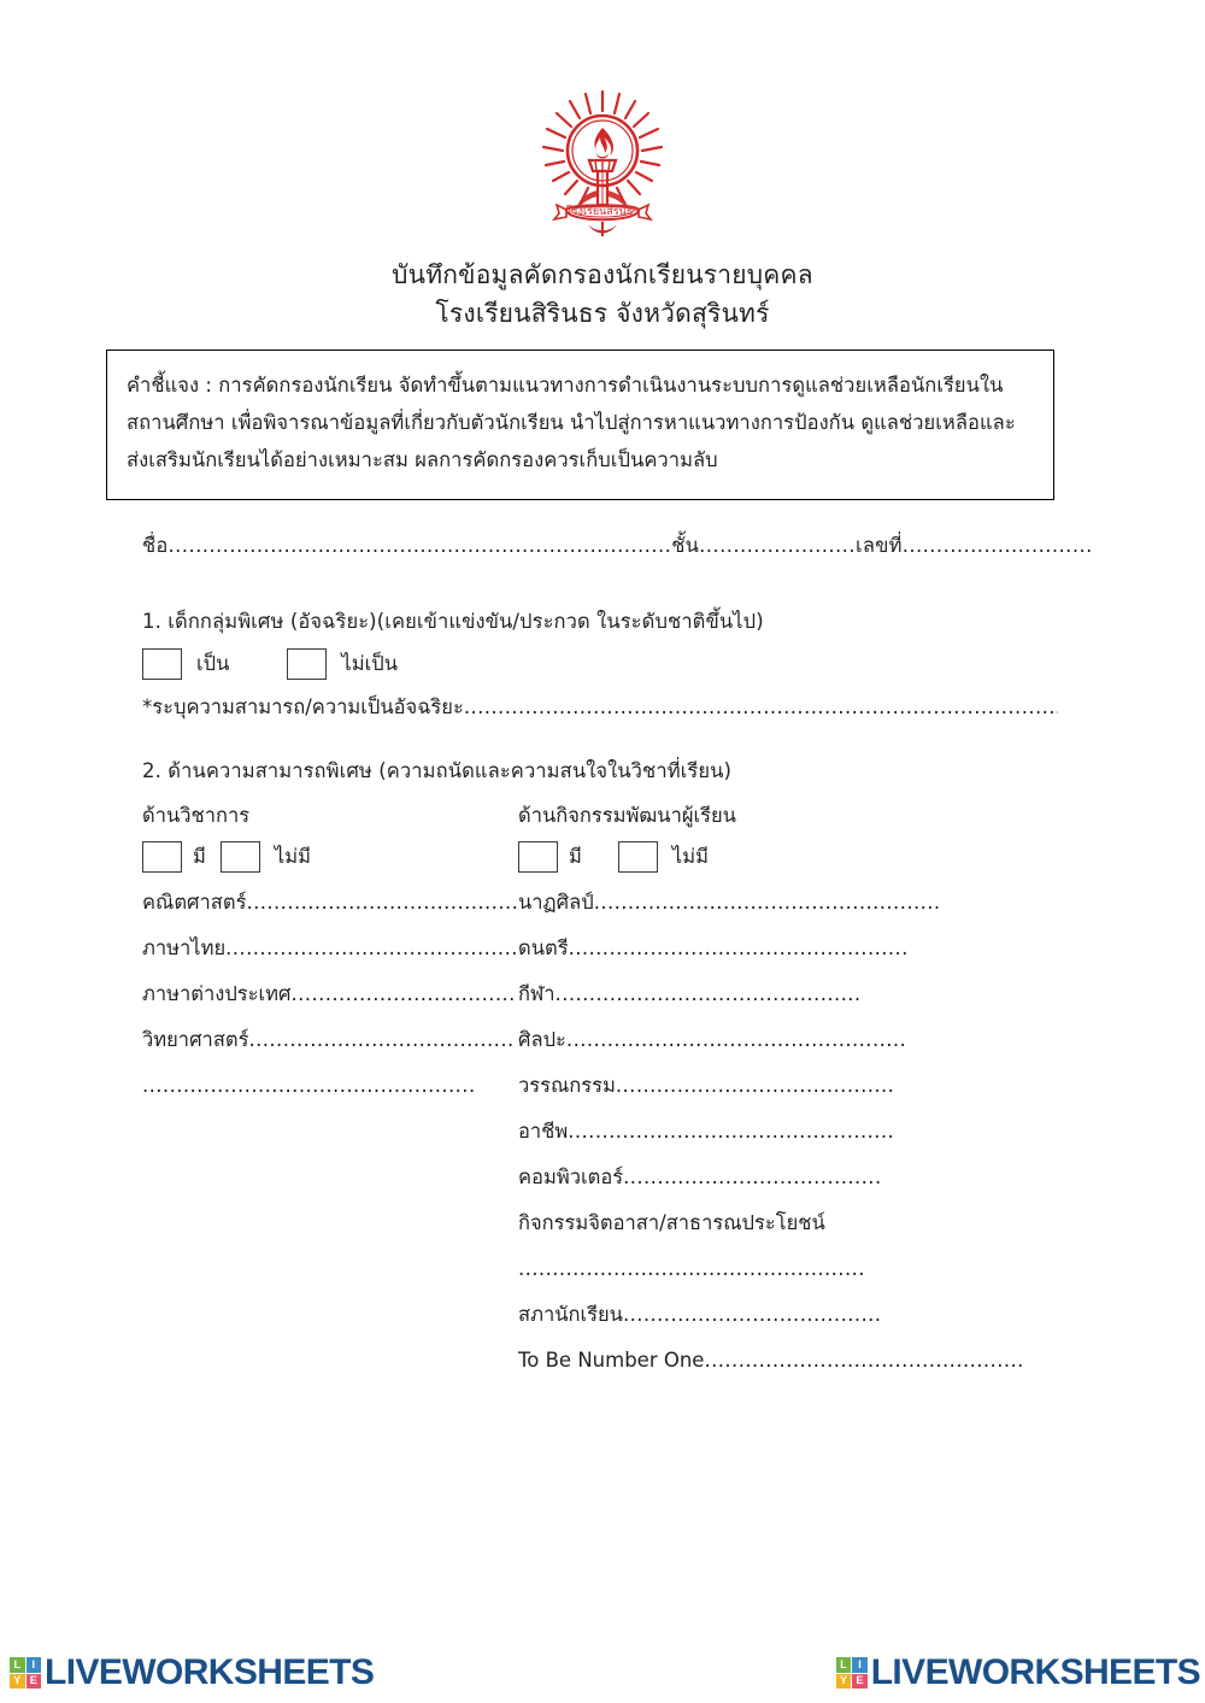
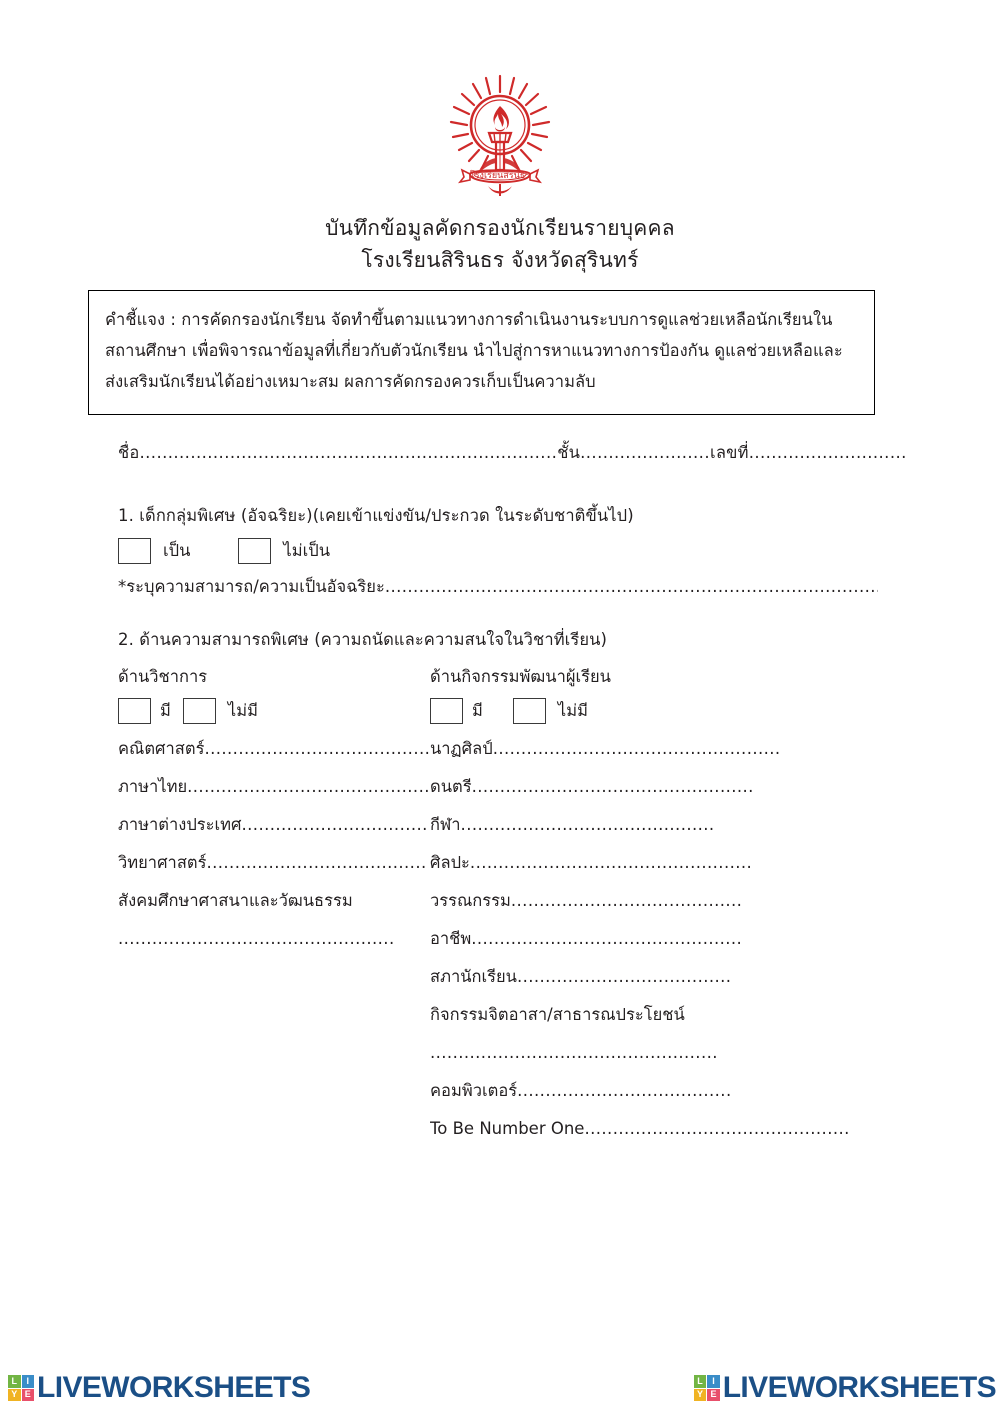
  โรงเรียนสิรินธร
  บันทึกข้อมูลคัดกรองนักเรียนรายบุคคล
  โรงเรียนสิรินธร จังหวัดสุรินทร์
  คำชี้แจง : การคัดกรองนักเรียน จัดทำขึ้นตามแนวทางการดำเนินงานระบบการดูแลช่วยเหลือนักเรียนในสถานศึกษา เพื่อพิจารณาข้อมูลที่เกี่ยวกับตัวนักเรียน นำไปสู่การหาแนวทางการป้องกัน ดูแลช่วยเหลือและส่งเสริมนักเรียนได้อย่างเหมาะสม ผลการคัดกรองควรเก็บเป็นความลับ
  ชื่อ..........................................................................ชั้น.......................เลขที่............................
  1. เด็กกลุ่มพิเศษ (อัจฉริยะ)(เคยเข้าแข่งขัน/ประกวด ในระดับชาติขึ้นไป)
  เป็น
  ไม่เป็น
  *ระบุความสามารถ/ความเป็นอัจฉริยะ.......................................................................................
  2. ด้านความสามารถพิเศษ (ความถนัดและความสนใจในวิชาที่เรียน)
  ด้านวิชาการ
  ด้านกิจกรรมพัฒนาผู้เรียน
  มี
  ไม่มี
  มี
  ไม่มี
  คณิตศาสตร์........................................
  ภาษาไทย...........................................
  ภาษาต่างประเทศ.................................
  วิทยาศาสตร์.......................................
+ สังคมศึกษาศาสนาและวัฒนธรรม
  .................................................
  นาฏศิลป์...................................................
  ดนตรี..................................................
  กีฬา.............................................
  ศิลปะ..................................................
  วรรณกรรม.........................................
  อาชีพ................................................
- คอมพิวเตอร์......................................
+ สภานักเรียน......................................
  กิจกรรมจิตอาสา/สาธารณประโยชน์
  ...................................................
- สภานักเรียน......................................
+ คอมพิวเตอร์......................................
  To Be Number One...............................................
  L
  I
  Y
  E
  LIVEWORKSHEETS
  L
  I
  Y
  E
  LIVEWORKSHEETS
